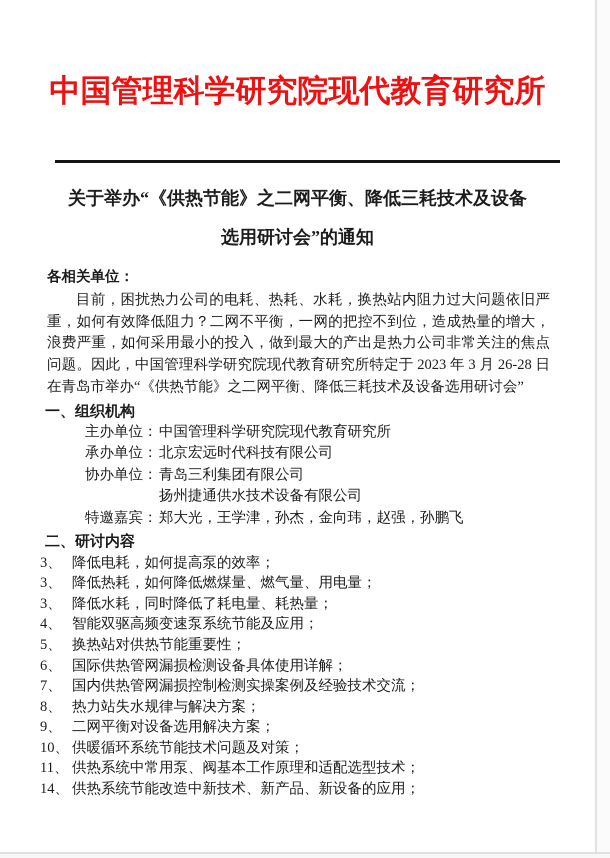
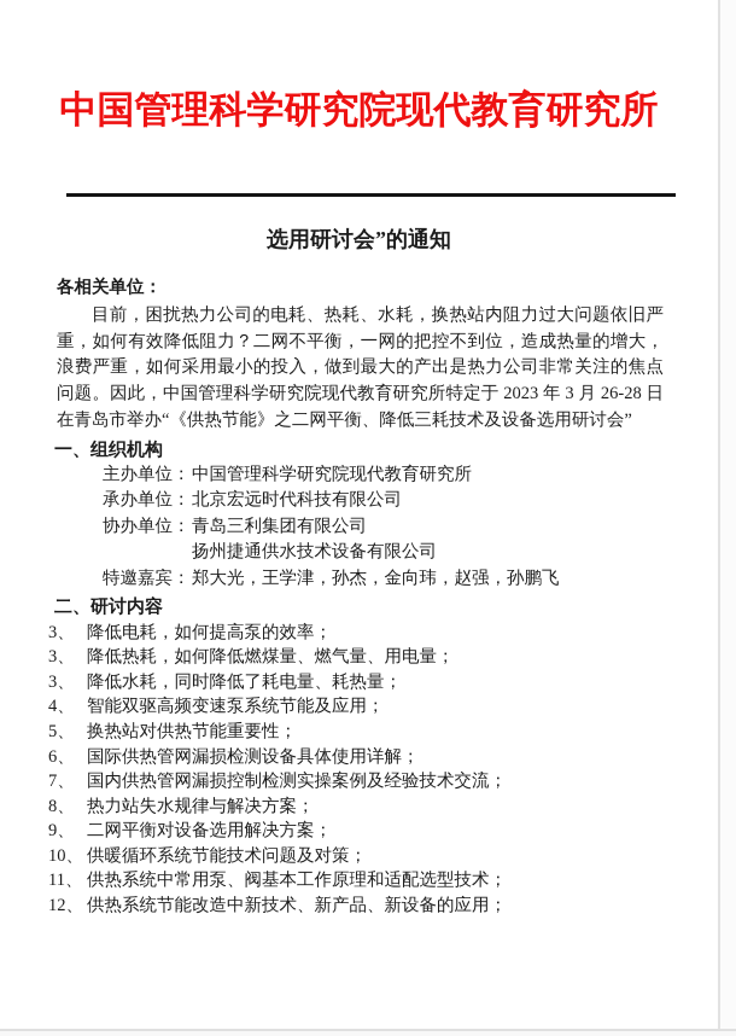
  中国管理科学研究院现代教育研究所
- 关于举办“《供热节能》之二网平衡、降低三耗技术及设备
  选用研讨会”的通知
  各相关单位：
  目前，困扰热力公司的电耗、热耗、水耗，换热站内阻力过大问题依旧严重，如何有效降低阻力？二网不平衡，一网的把控不到位，造成热量的增大，浪费严重，如何采用最小的投入，做到最大的产出是热力公司非常关注的焦点问题。因此，中国管理科学研究院现代教育研究所特定于 2023 年 3 月 26-28 日在青岛市举办“《供热节能》之二网平衡、降低三耗技术及设备选用研讨会”
  一、组织机构
  主办单位：中国管理科学研究院现代教育研究所
  承办单位：北京宏远时代科技有限公司
  协办单位：青岛三利集团有限公司
  扬州捷通供水技术设备有限公司
  特邀嘉宾：郑大光，王学津，孙杰，金向玮，赵强，孙鹏飞
  二、研讨内容
  3、 降低电耗，如何提高泵的效率；
  3、 降低热耗，如何降低燃煤量、燃气量、用电量；
  3、 降低水耗，同时降低了耗电量、耗热量；
  4、 智能双驱高频变速泵系统节能及应用；
  5、 换热站对供热节能重要性；
  6、 国际供热管网漏损检测设备具体使用详解；
  7、 国内供热管网漏损控制检测实操案例及经验技术交流；
  8、 热力站失水规律与解决方案；
  9、 二网平衡对设备选用解决方案；
  10、 供暖循环系统节能技术问题及对策；
  11、 供热系统中常用泵、阀基本工作原理和适配选型技术；
- 14、 供热系统节能改造中新技术、新产品、新设备的应用；
+ 12、 供热系统节能改造中新技术、新产品、新设备的应用；
